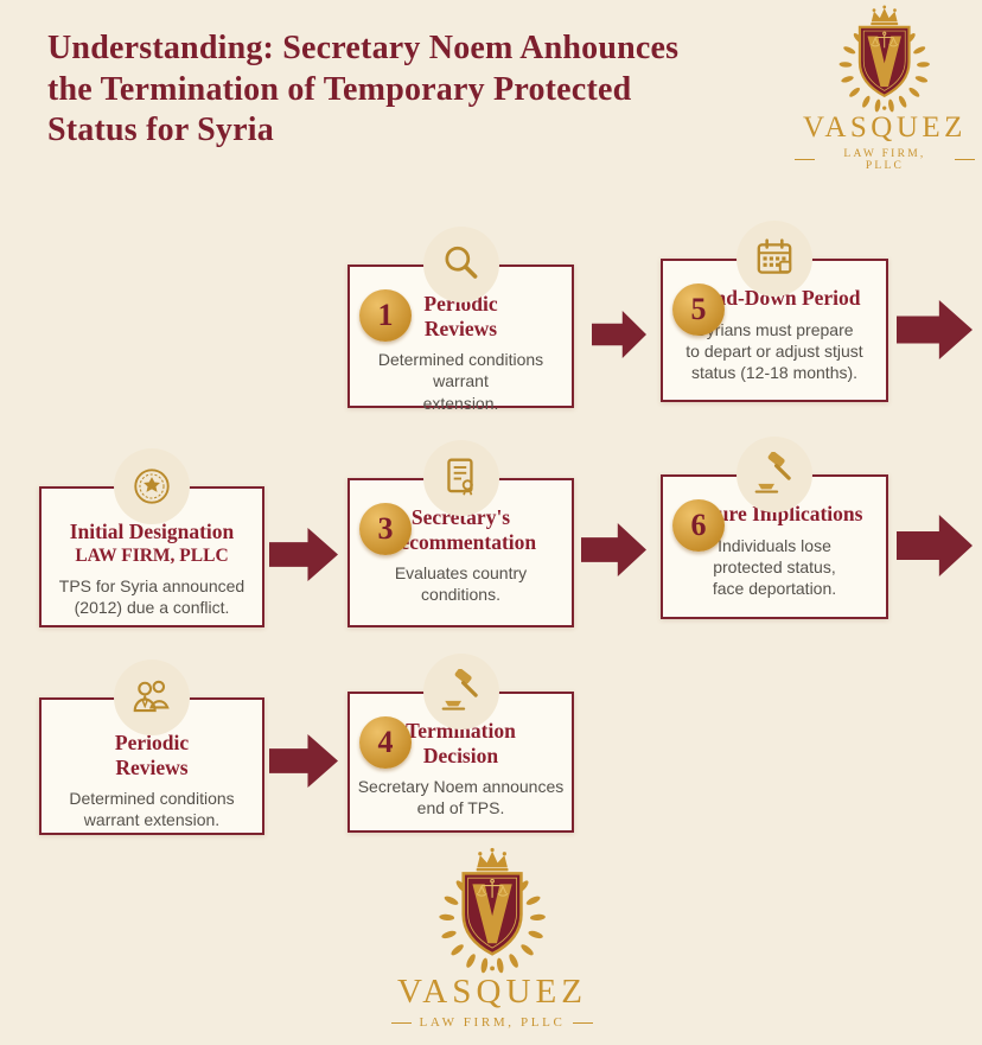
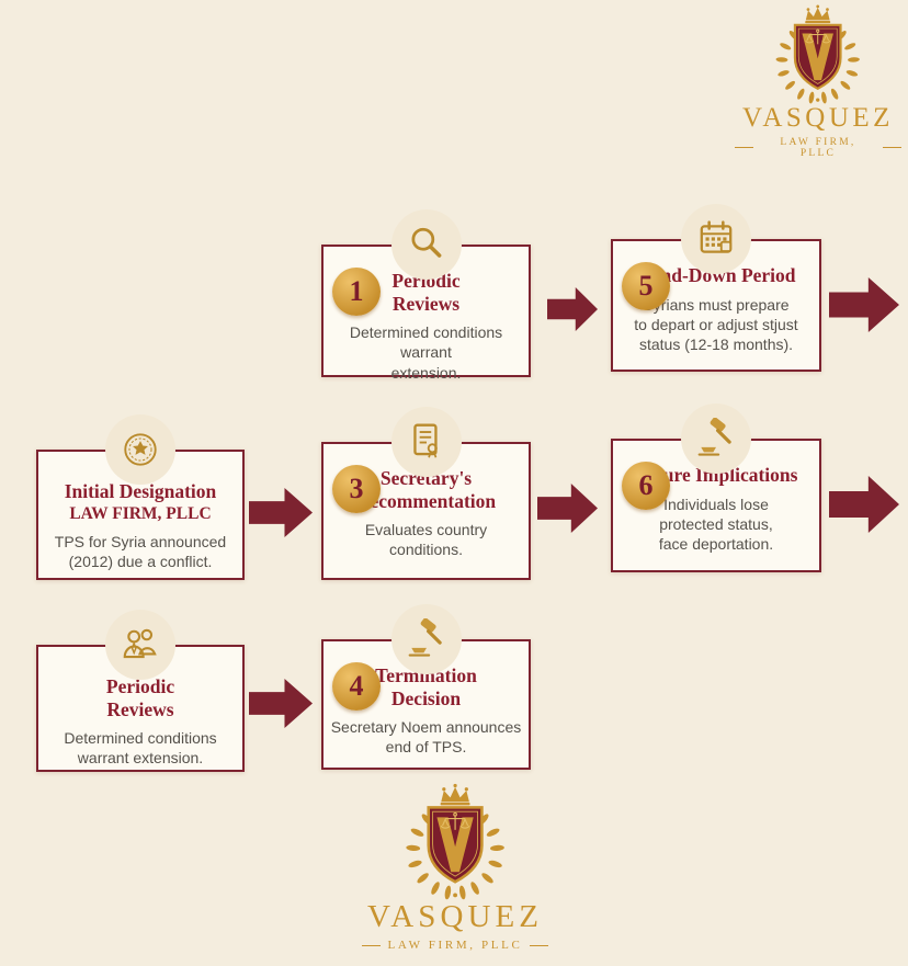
- Understanding: Secretary Noem Anhounces
- the Termination of Temporary Protected
- Status for Syria
  VASQUEZ
  LAW FIRM, PLLC
  1
  Periodic
  Reviews
  Determined conditions
  warrant
  extension.
  5
  d-Down Period
  rians must prepare
  to depart or adjust stjust
  status (12-18 months).
  Initial Designation
  LAW FIRM, PLLC
  TPS for Syria announced
  (2012) due a conflict.
  3
  Secretary's
  commentation
  Evaluates country
  conditions.
  6
  ure Implications
  Individuals lose
  protected status,
  face deportation.
  Periodic
  Reviews
  Determined conditions
  warrant extension.
  4
  Termination
  Decision
  Secretary Noem announces
  end of TPS.
  VASQUEZ
  LAW FIRM, PLLC
